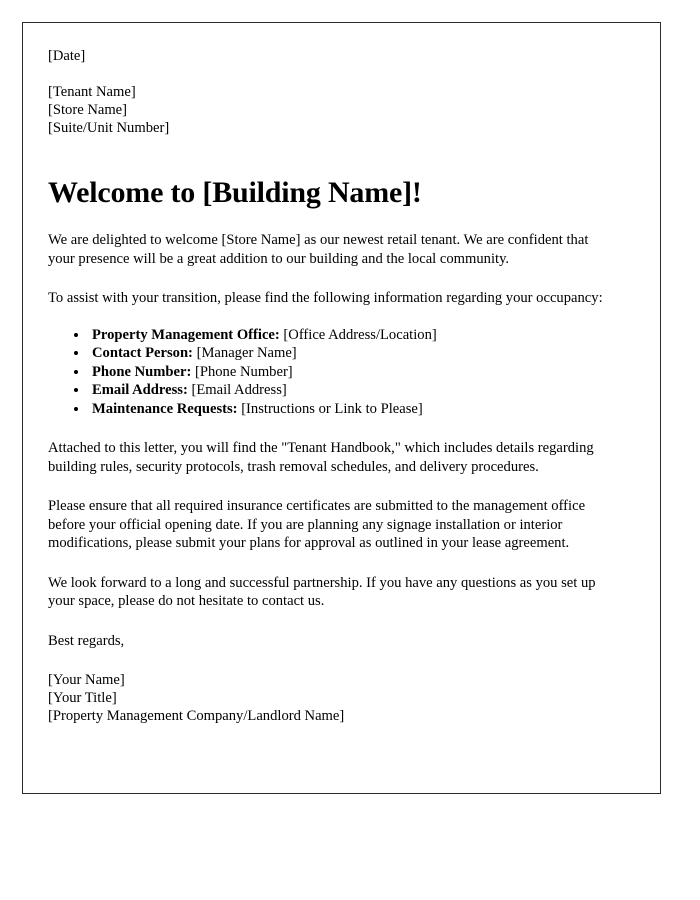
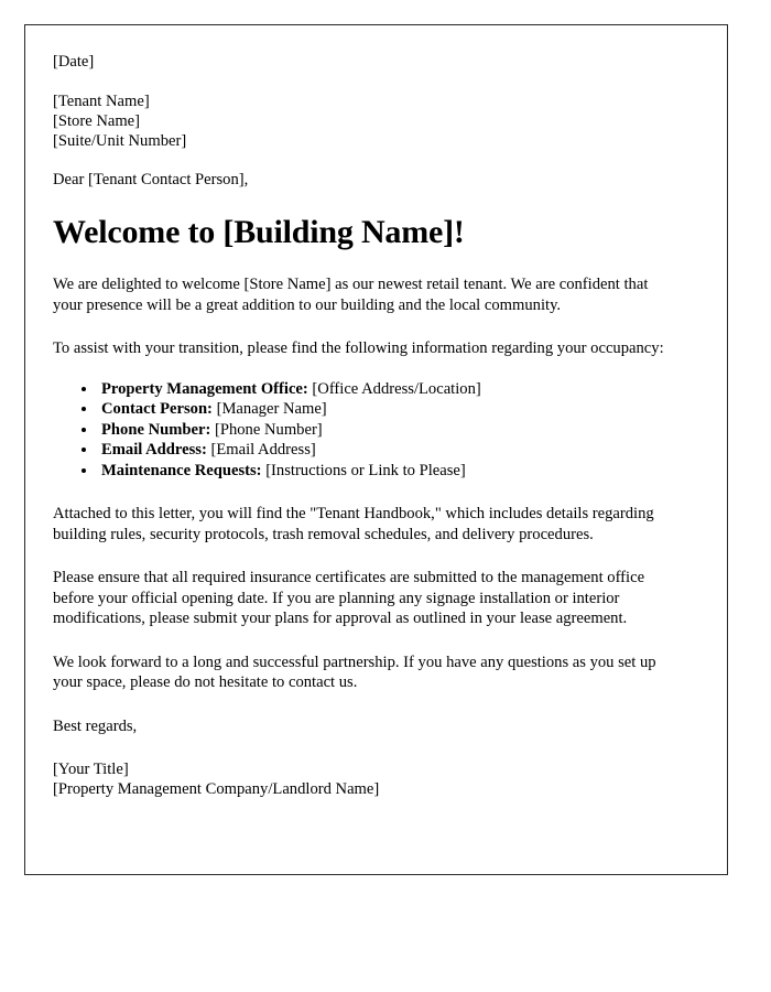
  [Date]
  [Tenant Name]
  [Store Name]
  [Suite/Unit Number]
+ Dear [Tenant Contact Person],
  Welcome to [Building Name]!
  We are delighted to welcome [Store Name] as our newest retail tenant. We are confident that your presence will be a great addition to our building and the local community.
  To assist with your transition, please find the following information regarding your occupancy:
  Property Management Office: [Office Address/Location]
  Contact Person: [Manager Name]
  Phone Number: [Phone Number]
  Email Address: [Email Address]
  Maintenance Requests: [Instructions or Link to Please]
  Attached to this letter, you will find the "Tenant Handbook," which includes details regarding building rules, security protocols, trash removal schedules, and delivery procedures.
  Please ensure that all required insurance certificates are submitted to the management office before your official opening date. If you are planning any signage installation or interior modifications, please submit your plans for approval as outlined in your lease agreement.
  We look forward to a long and successful partnership. If you have any questions as you set up your space, please do not hesitate to contact us.
  Best regards,
- [Your Name]
  [Your Title]
  [Property Management Company/Landlord Name]
